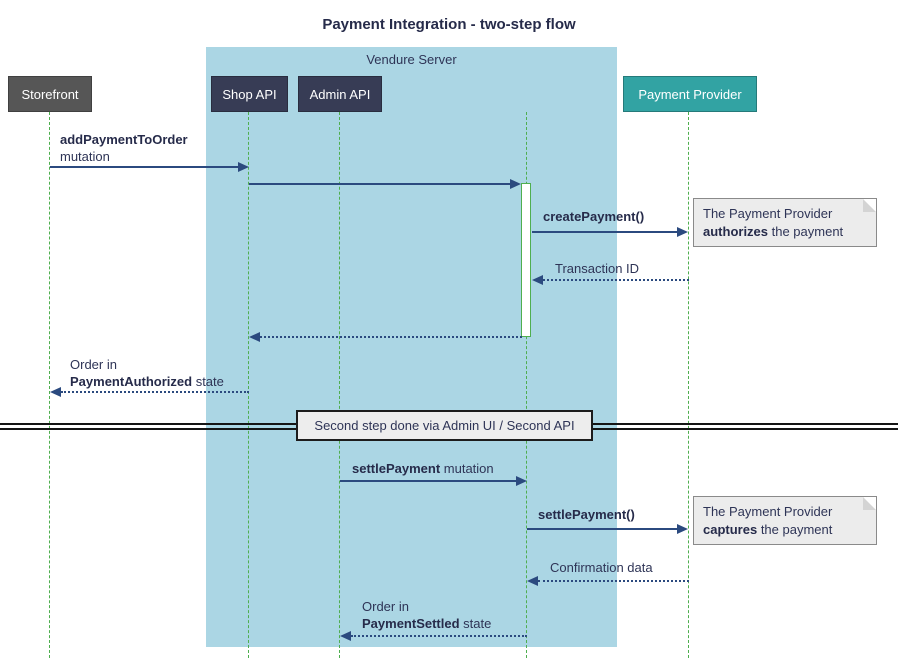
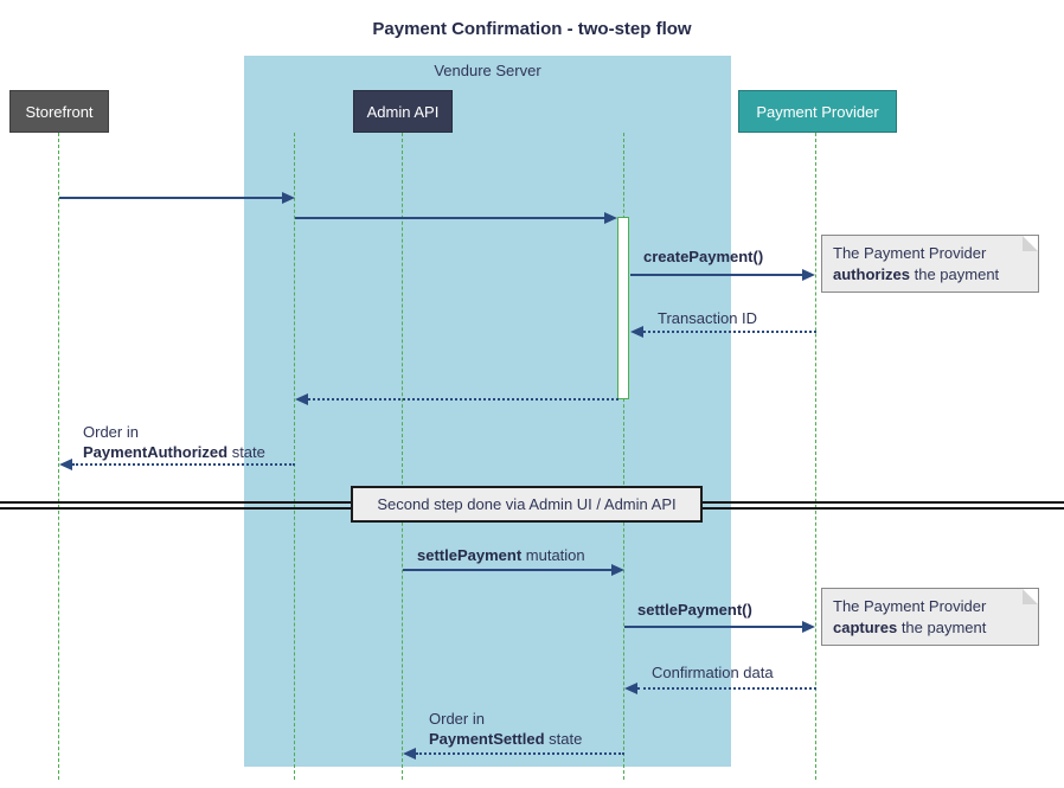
  Vendure Server
- Payment Integration - two-step flow
+ Payment Confirmation - two-step flow
  Storefront
- Shop API
  Admin API
  Payment Provider
- addPaymentToOrder
- mutation
  createPayment()
  Transaction ID
  Order in
  PaymentAuthorized state
- Second step done via Admin UI / Second API
+ Second step done via Admin UI / Admin API
  settlePayment mutation
  settlePayment()
  Confirmation data
  Order in
  PaymentSettled state
  The Payment Provider
  authorizes the payment
  The Payment Provider
  captures the payment
